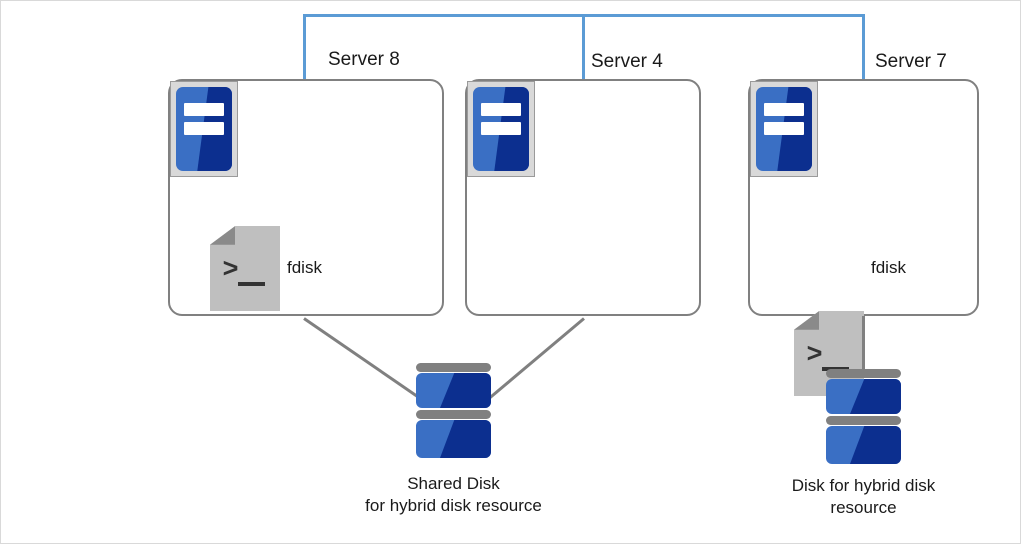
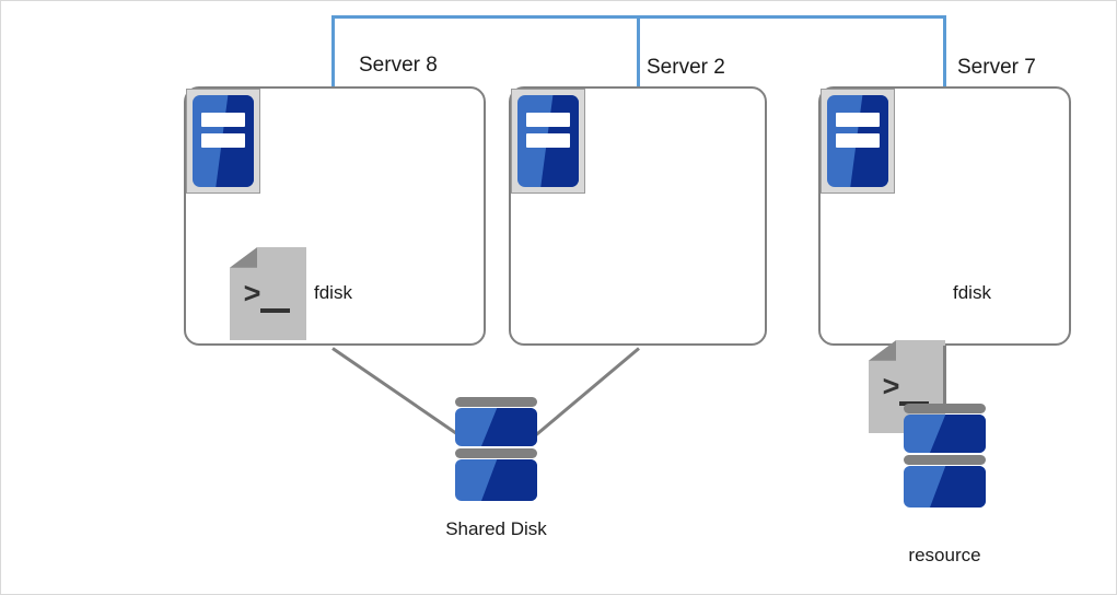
  Server 8
- Server 4
+ Server 2
  Server 7
  >
  fdisk
  >
  fdisk
  Shared Disk
- for hybrid disk resource
- Disk for hybrid disk
  resource
